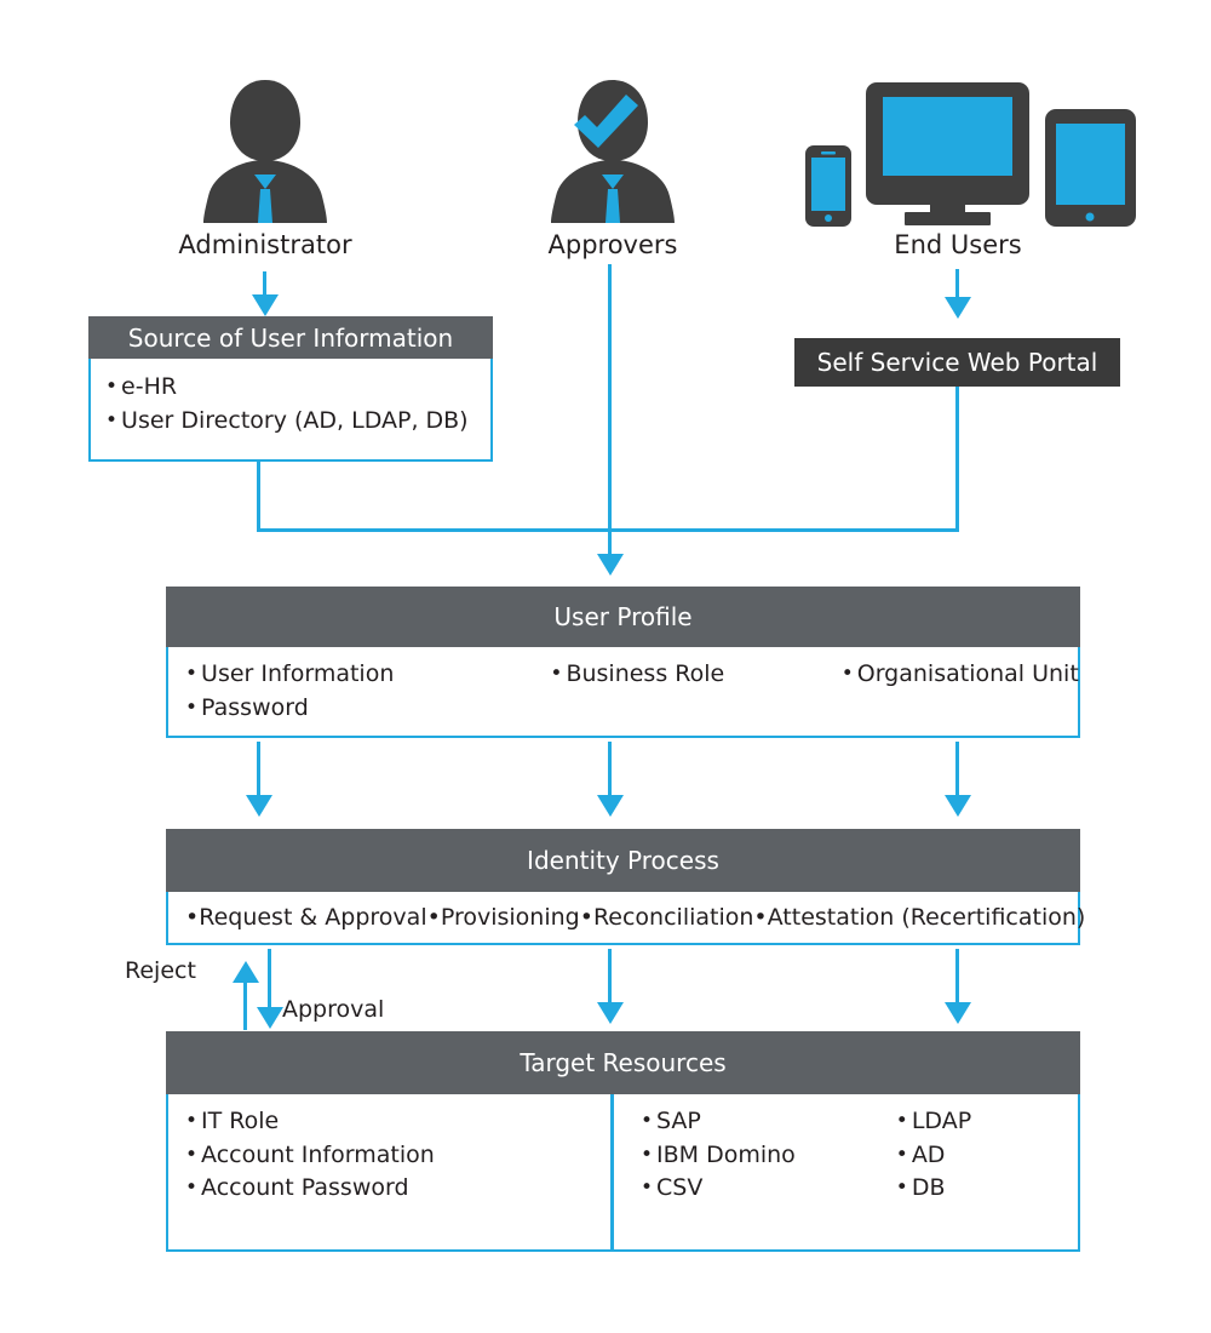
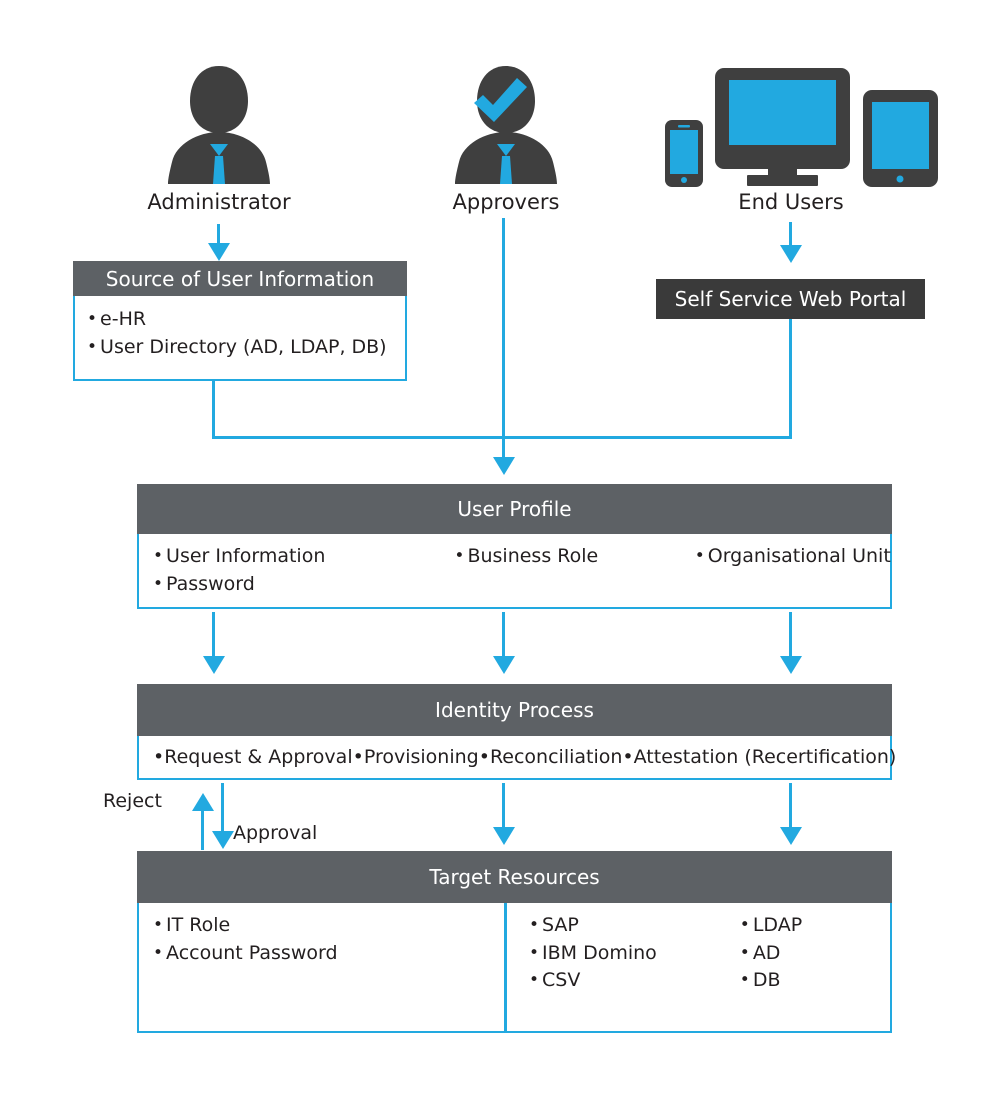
  Administrator
  Approvers
  End Users
  Self Service Web Portal
  Source of User Information
  e-HR
  User Directory (AD, LDAP, DB)
  User Profile
  User Information
  Password
  Business Role
  Organisational Unit
  Identity Process
  •Request & Approval
  •Provisioning
  •Reconciliation
  •Attestation (Recertification)
  Reject
  Approval
  Target Resources
  IT Role
- Account Information
  Account Password
  SAP
  IBM Domino
  CSV
  LDAP
  AD
  DB
